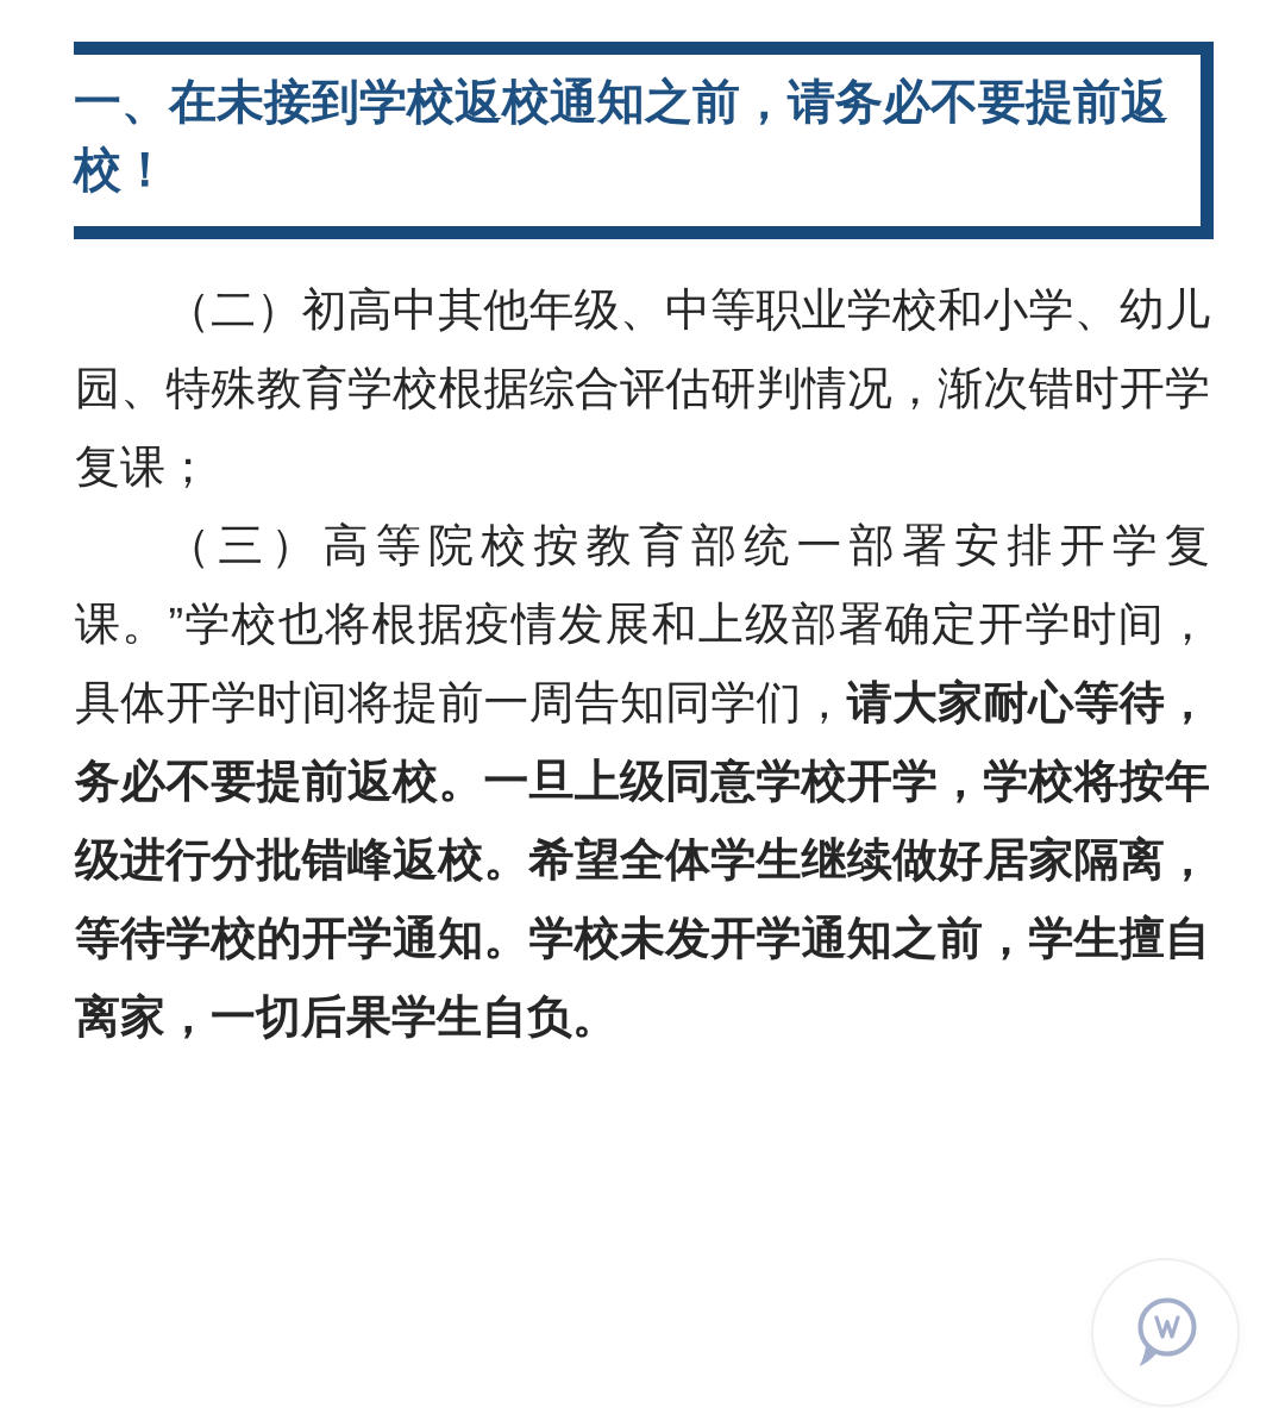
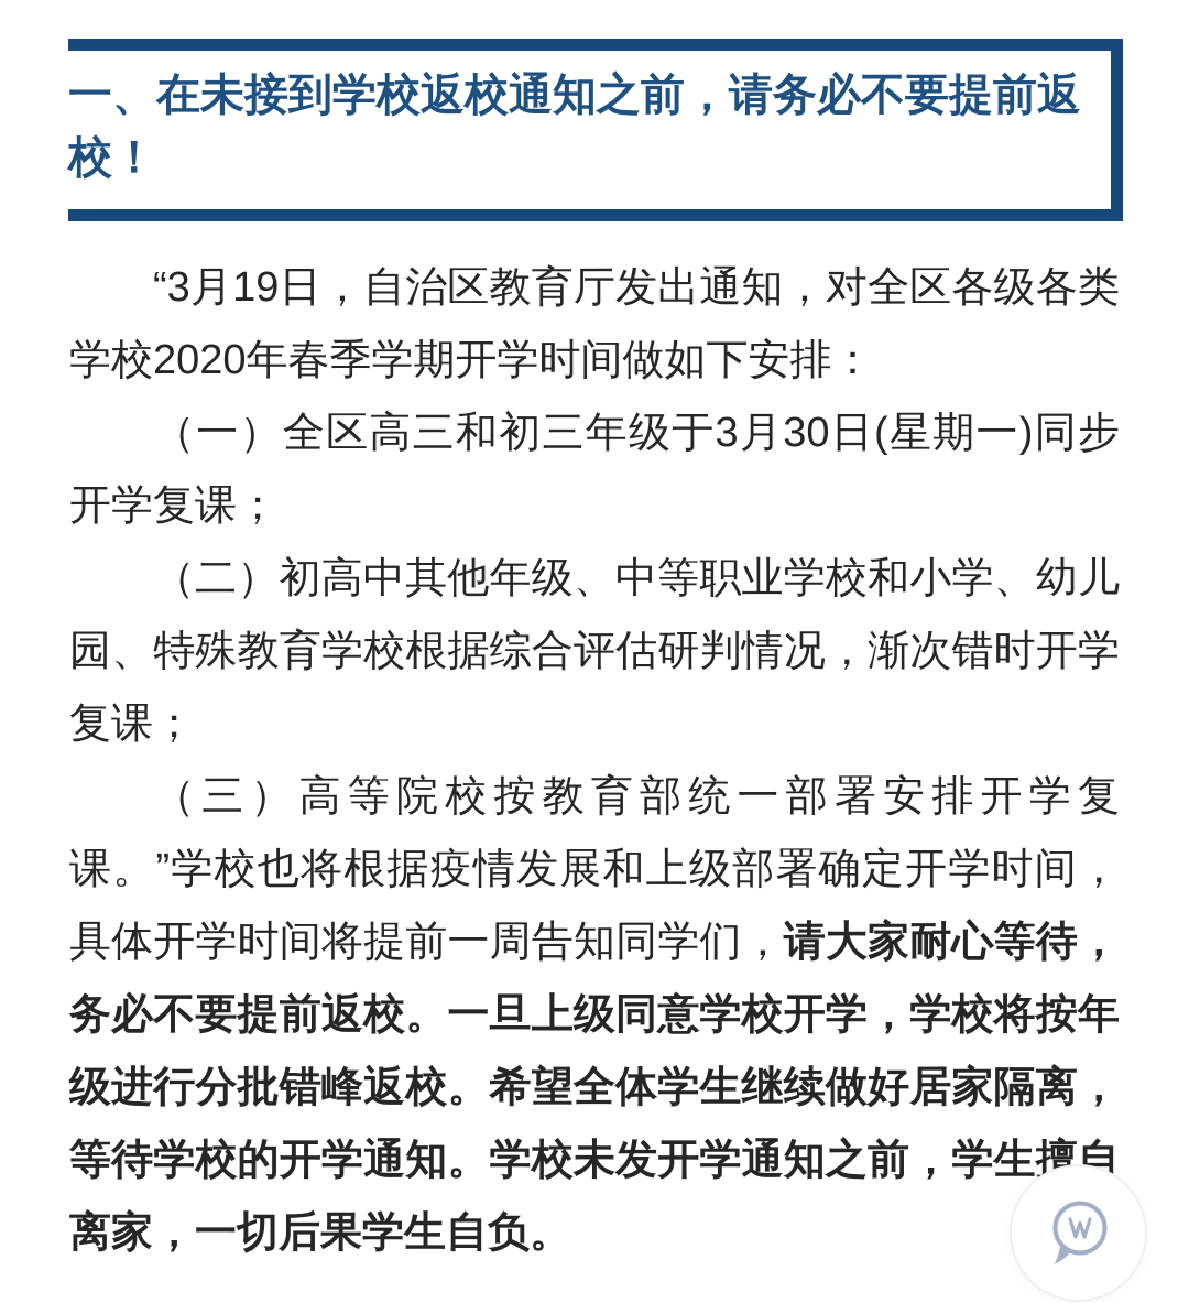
  一、在未接到学校返校通知之前，请务必不要提前返校！
+ “3月19日，自治区教育厅发出通知，对全区各级各类学校2020年春季学期开学时间做如下安排：
+ （一）全区高三和初三年级于3月30日(星期一)同步开学复课；
  （二）初高中其他年级、中等职业学校和小学、幼儿园、特殊教育学校根据综合评估研判情况，渐次错时开学复课；
  （三）高等院校按教育部统一部署安排开学复课。”学校也将根据疫情发展和上级部署确定开学时间，具体开学时间将提前一周告知同学们，请大家耐心等待，务必不要提前返校。一旦上级同意学校开学，学校将按年级进行分批错峰返校。希望全体学生继续做好居家隔离，等待学校的开学通知。学校未发开学通知之前，学生擅自离家，一切后果学生自负。
